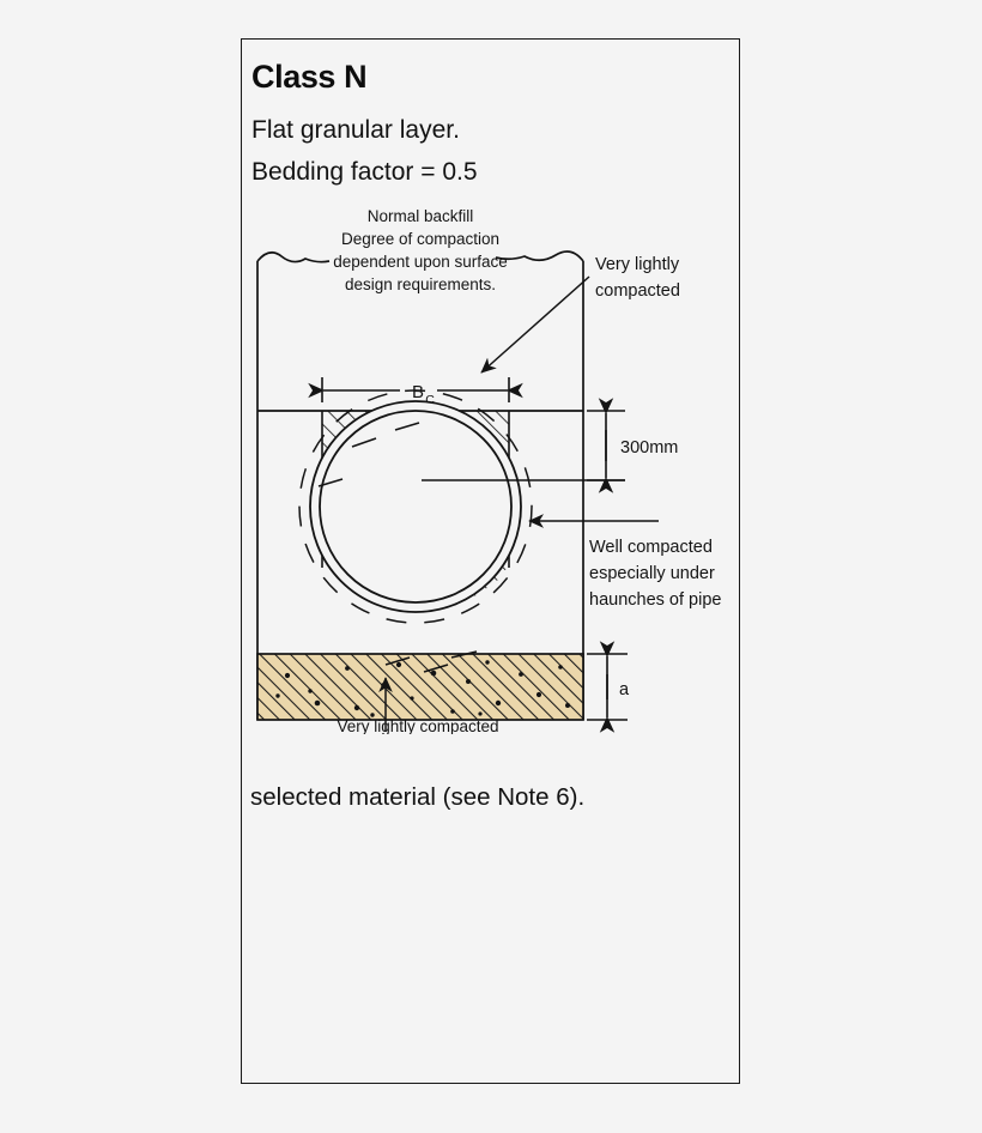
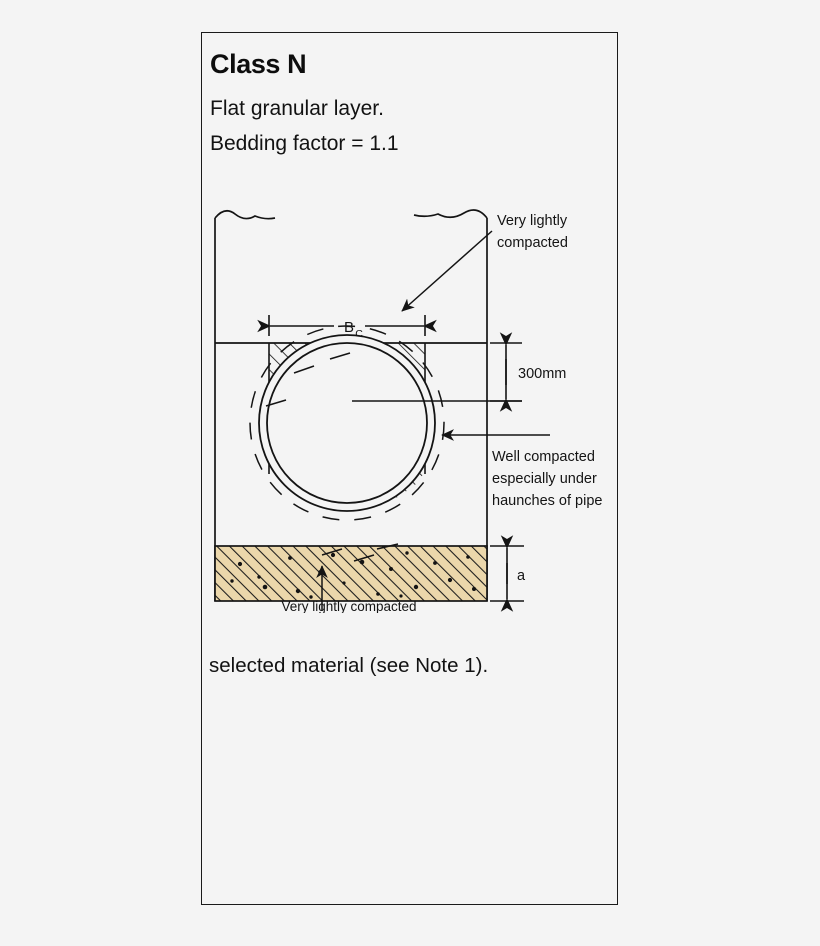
  Class N
  Flat granular layer.
- Bedding factor = 0.5
+ Bedding factor = 1.1
- Normal backfill
- Degree of compaction
- dependent upon surface
- design requirements.
  B
  C
  300mm
  Very lightly
  compacted
  Well compacted
  especially under
  haunches of pipe
  a
  Very lightly compacted
- selected material (see Note 6).
+ selected material (see Note 1).
